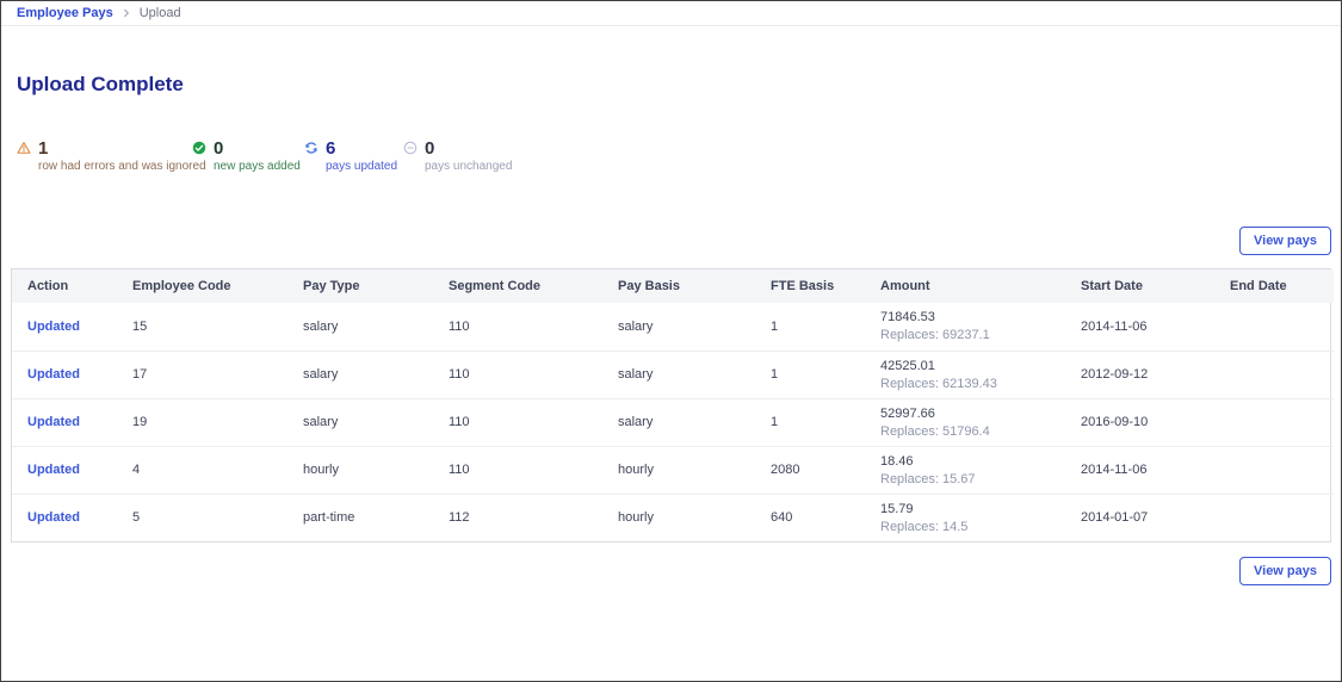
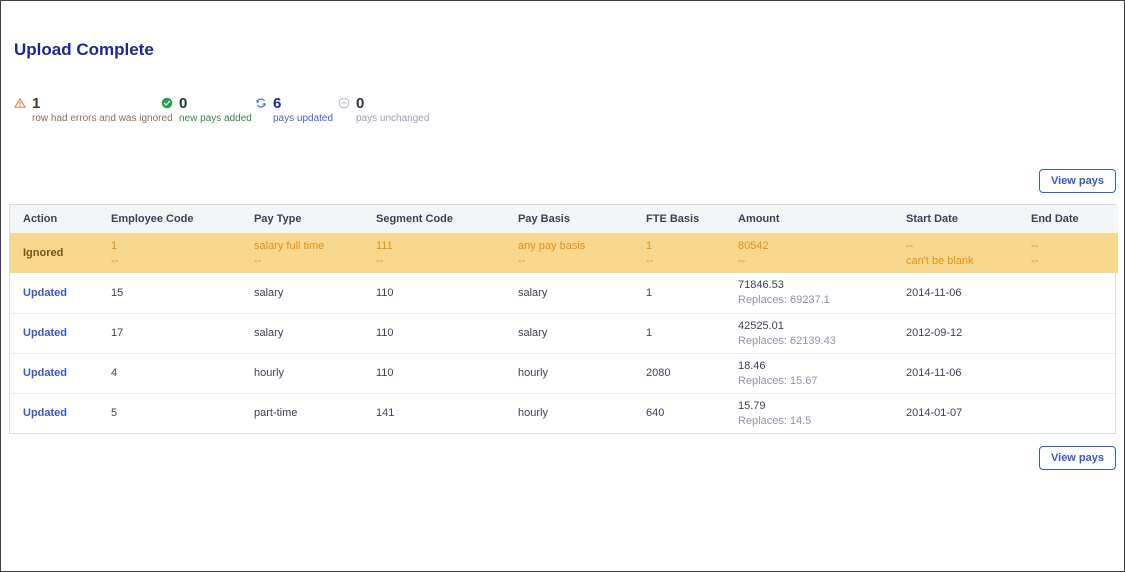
- Employee Pays
- Upload
  Upload Complete
  1
  row had errors and was ignor
  0
  new pays added
  6
  pays updated
  0
  pays unchanged
  View pays
  Action	Employee Code	Pay Type	Segment Code	Pay Basis	FTE Basis	Amount	Start Date	End Date
+ Ignored	1--	salary full time--	111--	any pay basis--	1--	80542--	--can't be blank	----
  Updated	15	salary	110	salary	1	71846.53Replaces: 69237.1	2014-11-06
  Updated	17	salary	110	salary	1	42525.01Replaces: 62139.43	2012-09-12
- Updated	19	salary	110	salary	1	52997.66Replaces: 51796.4	2016-09-10
  Updated	4	hourly	110	hourly	2080	18.46Replaces: 15.67	2014-11-06
- Updated	5	part-time	112	hourly	640	15.79Replaces: 14.5	2014-01-07
+ Updated	5	part-time	141	hourly	640	15.79Replaces: 14.5	2014-01-07
  View pays
